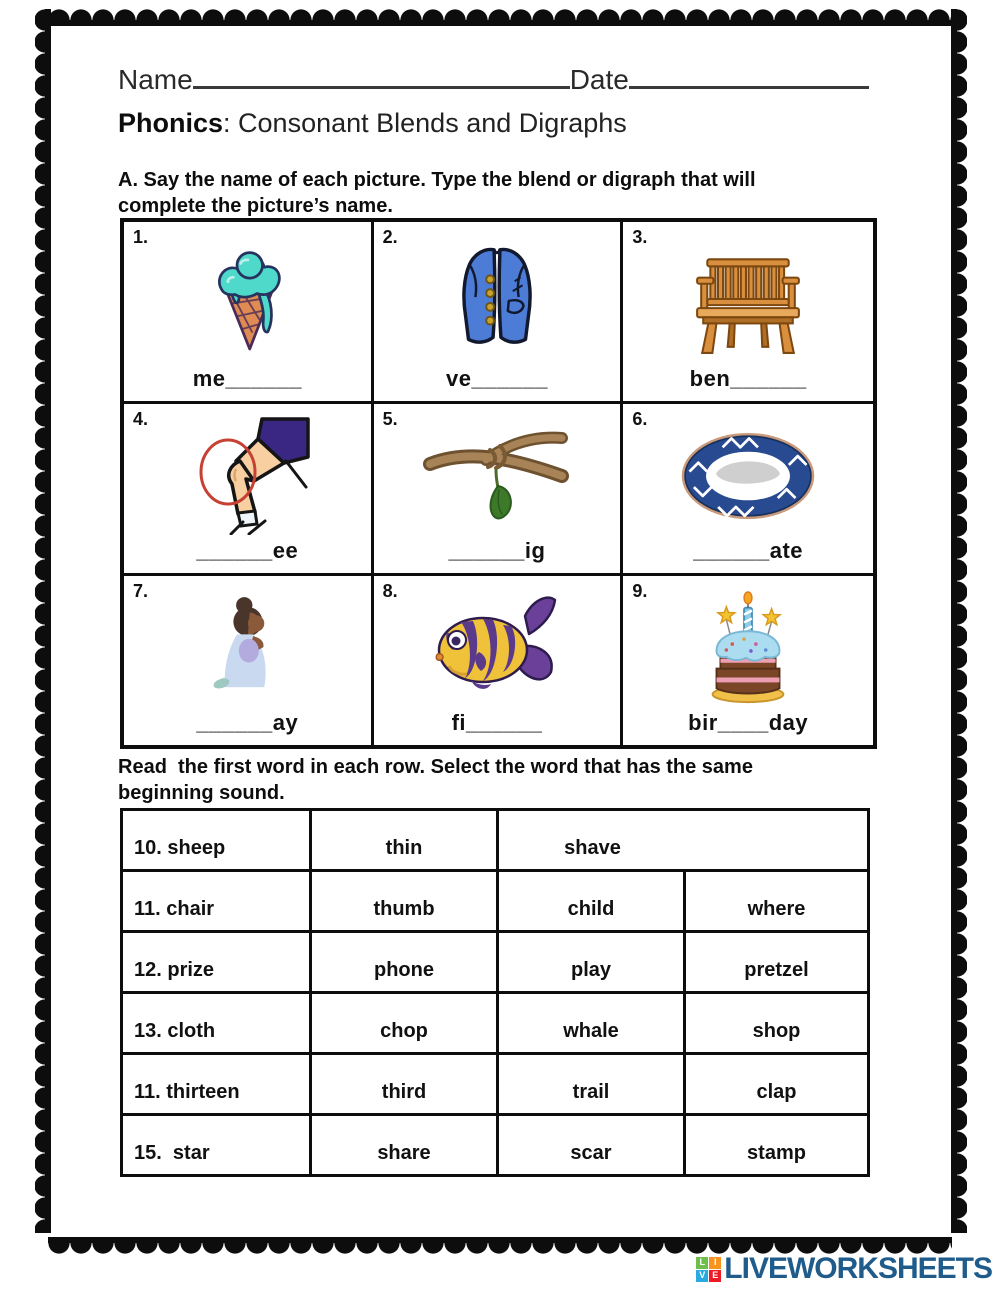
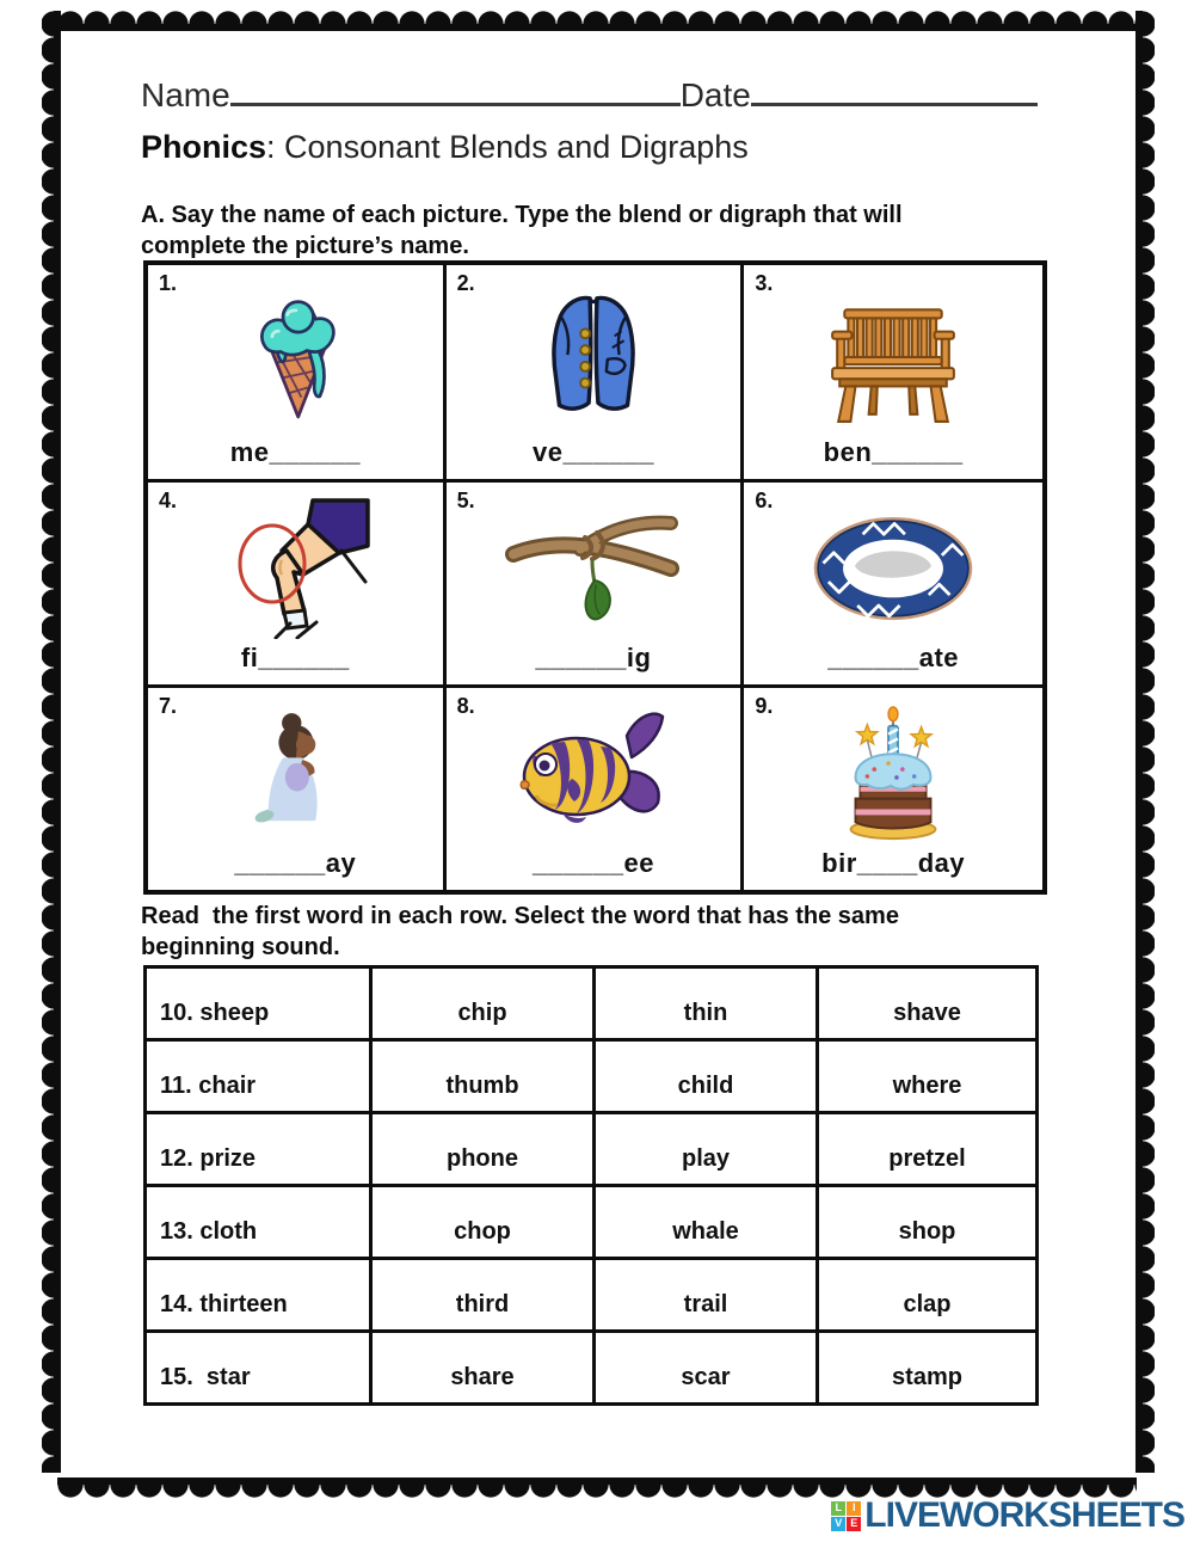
  Name
  Date
  Phonics: Consonant Blends and Digraphs
  A. Say the name of each picture. Type the blend or digraph that will complete the picture’s name.
  1.
  me______
  2.
  ve______
  3.
  ben______
  4.
- ______ee
+ fi______
  5.
  ______ig
  6.
  ______ate
  7.
  ______ay
  8.
- fi______
+ ______ee
  9.
  bir____day
  Read the first word in each row. Select the word that has the same beginning sound.
  10. sheep
+ chip
  thin
  shave
  11. chair
  thumb
  child
  where
  12. prize
  phone
  play
  pretzel
  13. cloth
  chop
  whale
  shop
- 11. thirteen
+ 14. thirteen
  third
  trail
  clap
  15. star
  share
  scar
  stamp
  L
  I
  V
  E
  LIVEWORKSHEETS
